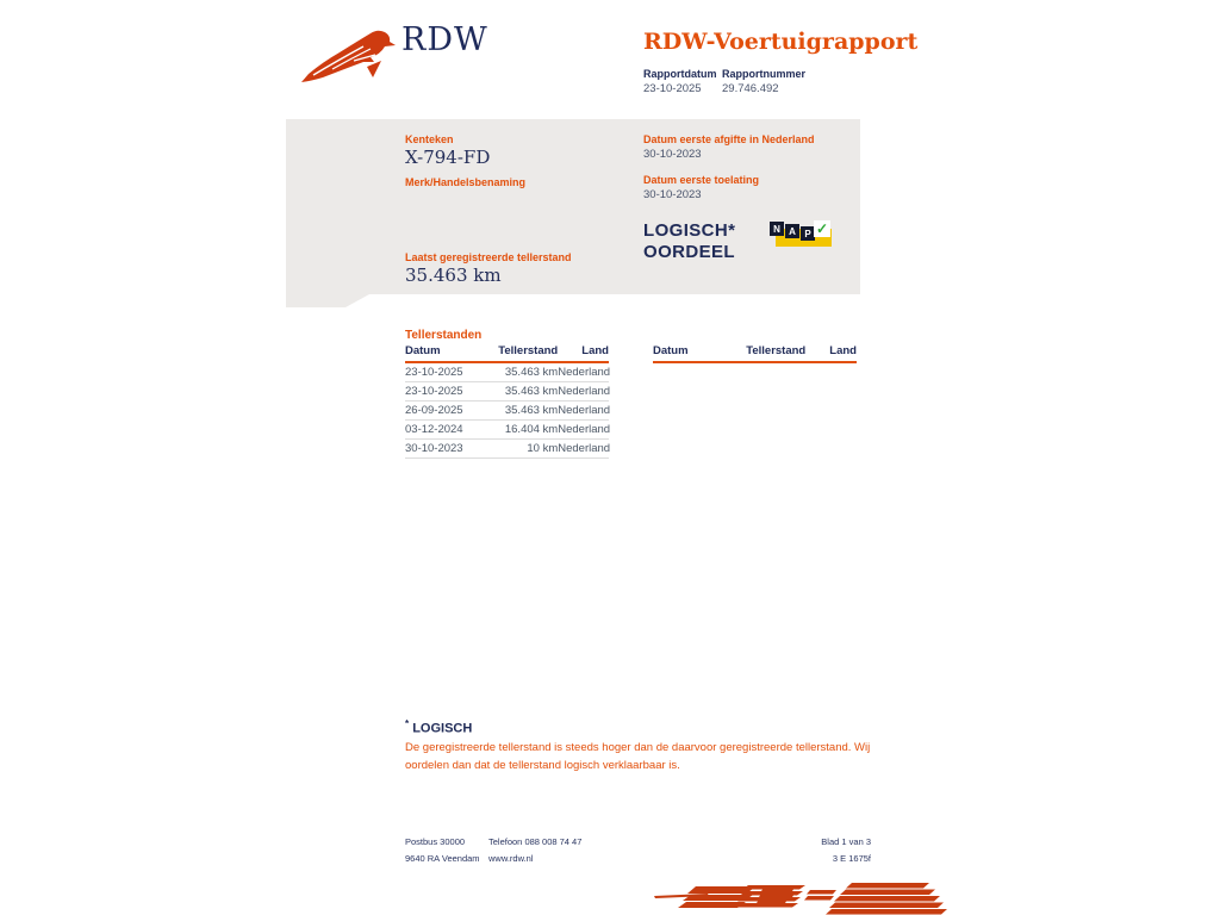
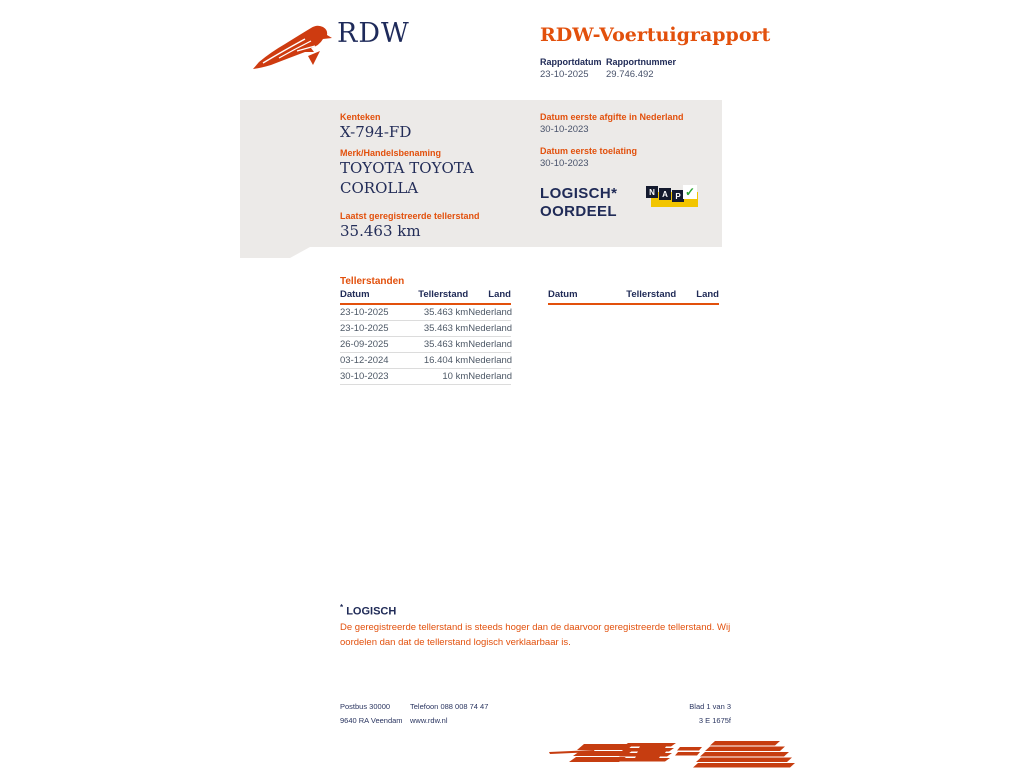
  RDW
  RDW-Voertuigrapport
  Rapportdatum
  Rapportnummer
  23-10-2025
  29.746.492
  Kenteken
  X-794-FD
  Merk/Handelsbenaming
+ TOYOTA TOYOTA COROLLA
  Laatst geregistreerde tellerstand
  35.463 km
  Datum eerste afgifte in Nederland
  30-10-2023
  Datum eerste toelating
  30-10-2023
  LOGISCH*
  OORDEEL
  N
  A
  P
  ✓
  Tellerstanden
  Datum
  Tellerstand
  Land
  23-10-2025
  35.463 km
  Nederland
  23-10-2025
  35.463 km
  Nederland
  26-09-2025
  35.463 km
  Nederland
  03-12-2024
  16.404 km
  Nederland
  30-10-2023
  10 km
  Nederland
  Datum
  Tellerstand
  Land
  * LOGISCH
  De geregistreerde tellerstand is steeds hoger dan de daarvoor geregistreerde tellerstand. Wij oordelen dan dat de tellerstand logisch verklaarbaar is.
  Postbus 30000
  9640 RA Veendam
  Telefoon 088 008 74 47
  www.rdw.nl
  Blad 1 van 3
  3 E 1675f
